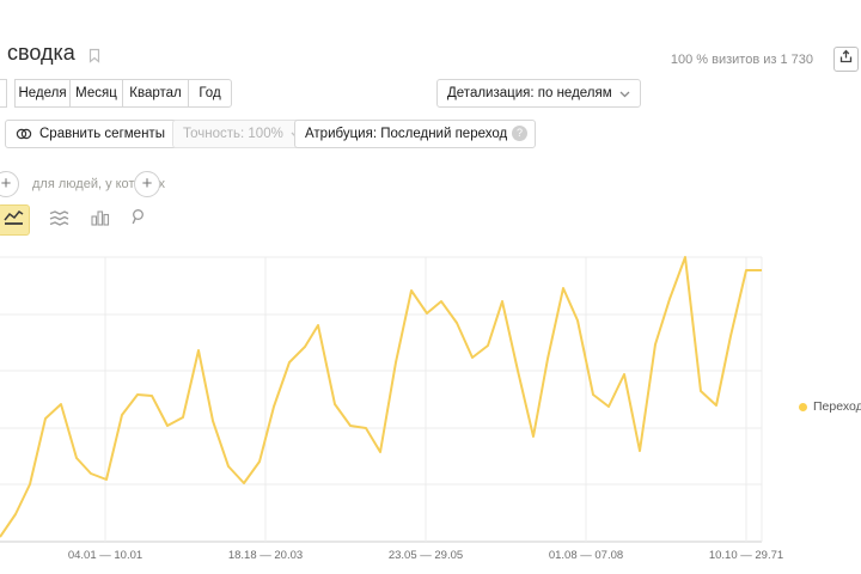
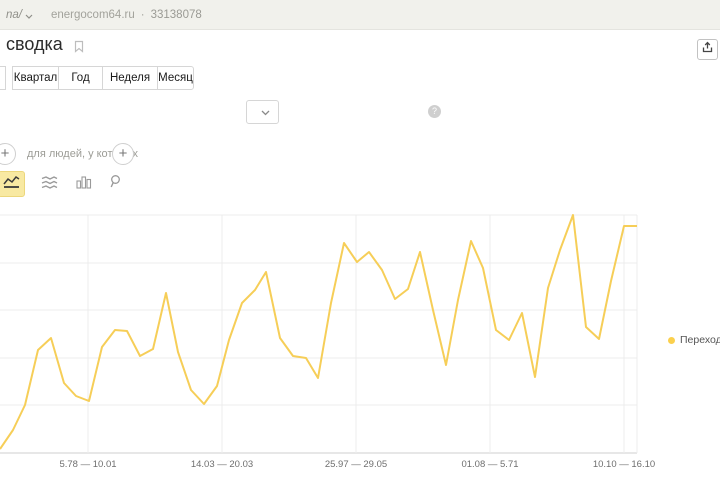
+ na/
+ energocom64.ru
+ ·
+ 33138078
  сводка
- 100 % визитов из 1 730
- Неделя
+ Квартал
- Месяц
+ Год
- Квартал
+ Неделя
- Год
+ Месяц
- Детализация: по неделям
- Сравнить сегменты
- Точность: 100%
- Атрибуция: Последний переход
  ?
  +
  для людей, у котх
  +
- 04.01 — 10.01
+ 5.78 — 10.01
- 18.18 — 20.03
+ 14.03 — 20.03
- 23.05 — 29.05
+ 25.97 — 29.05
- 01.08 — 07.08
+ 01.08 — 5.71
- 10.10 — 29.71
+ 10.10 — 16.10
  Переход
